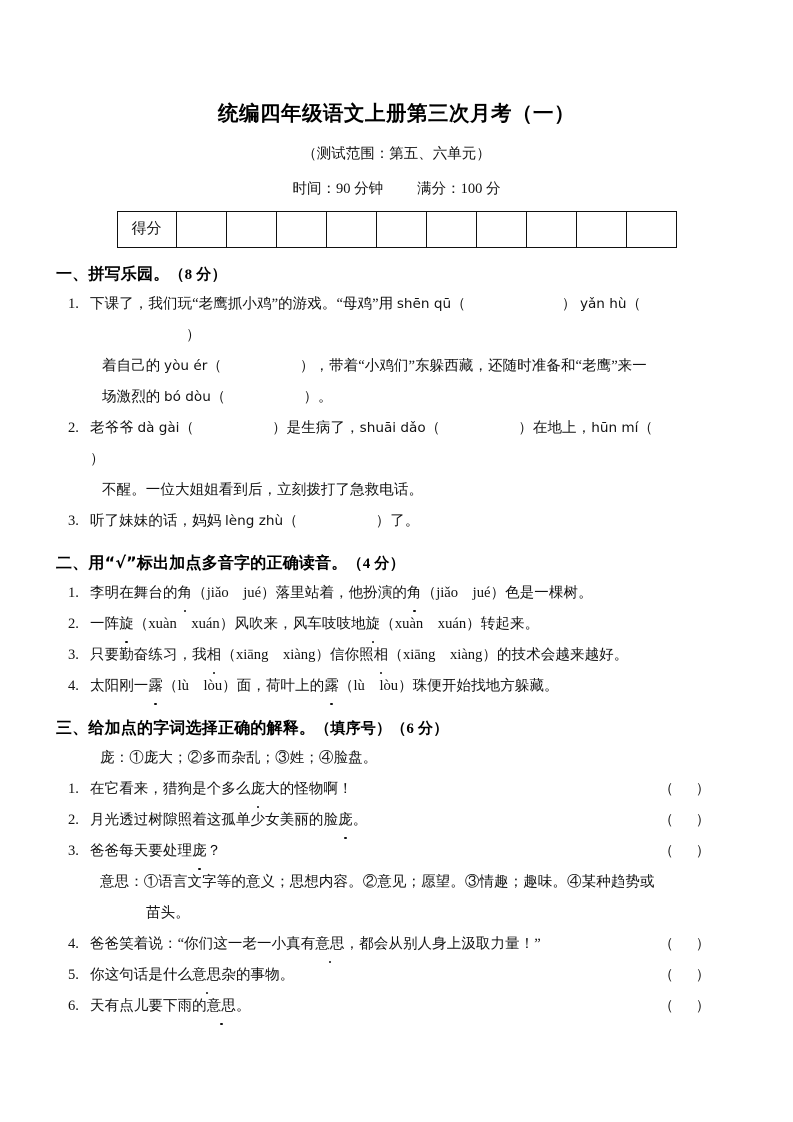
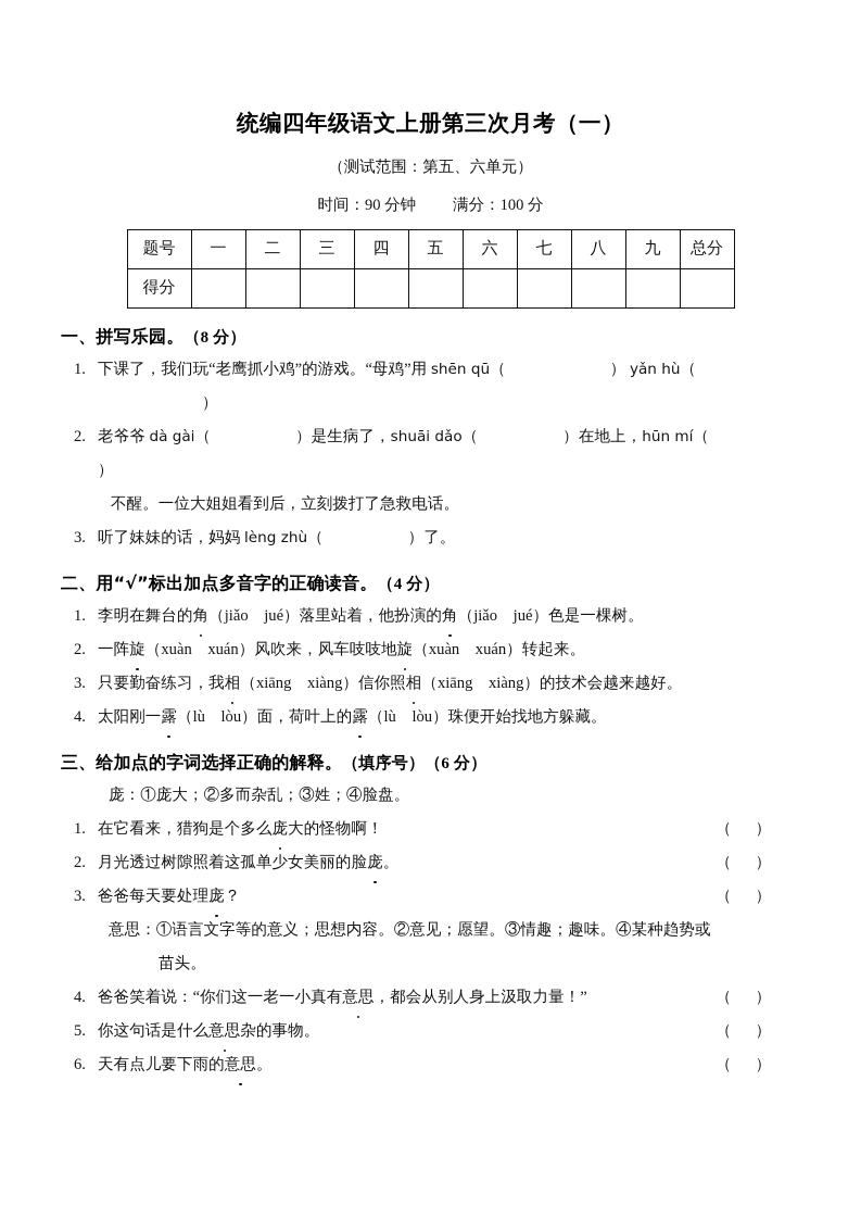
  统编四年级语文上册第三次月考（一）
  （测试范围：第五、六单元）
  时间：90 分钟 满分：100 分
+ 题号	一	二	三	四	五	六	七	八	九	总分
  得分
  一、拼写乐园。（8 分）
  1.
  下课了，我们玩“老鹰抓小鸡”的游戏。“母鸡”用 shēn qū（ ） yǎn hù（）
- 着自己的 yòu ér（ ），带着“小鸡们”东躲西藏，还随时准备和“老鹰”来一
- 场激烈的 bó dòu（ ）。
  2.
  老爷爷 dà gài（ ）是生病了，shuāi dǎo（ ）在地上，hūn mí（）
  不醒。一位大姐姐看到后，立刻拨打了急救电话。
  3.
  听了妹妹的话，妈妈 lèng zhù（ ）了。
  二、用“√”标出加点多音字的正确读音。（4 分）
  1.
  李明在舞台的角（jiǎo jué）落里站着，他扮演的角（jiǎo jué）色是一棵树。
  2.
  一阵旋（xuàn xuán）风吹来，风车吱吱地旋（xuàn xuán）转起来。
  3.
  只要勤奋练习，我相（xiāng xiàng）信你照相（xiāng xiàng）的技术会越来越好。
  4.
  太阳刚一露（lù lòu）面，荷叶上的露（lù lòu）珠便开始找地方躲藏。
  三、给加点的字词选择正确的解释。（填序号）（6 分）
  庞：①庞大；②多而杂乱；③姓；④脸盘。
  1.
  在它看来，猎狗是个多么庞大的怪物啊！
  （）
  2.
  月光透过树隙照着这孤单少女美丽的脸庞。
  （）
  3.
  爸爸每天要处理庞？
  （）
  意思：①语言文字等的意义；思想内容。②意见；愿望。③情趣；趣味。④某种趋势或
  苗头。
  4.
  爸爸笑着说：“你们这一老一小真有意思，都会从别人身上汲取力量！”
  （）
  5.
  你这句话是什么意思杂的事物。
  （）
  6.
  天有点儿要下雨的意思。
  （）
